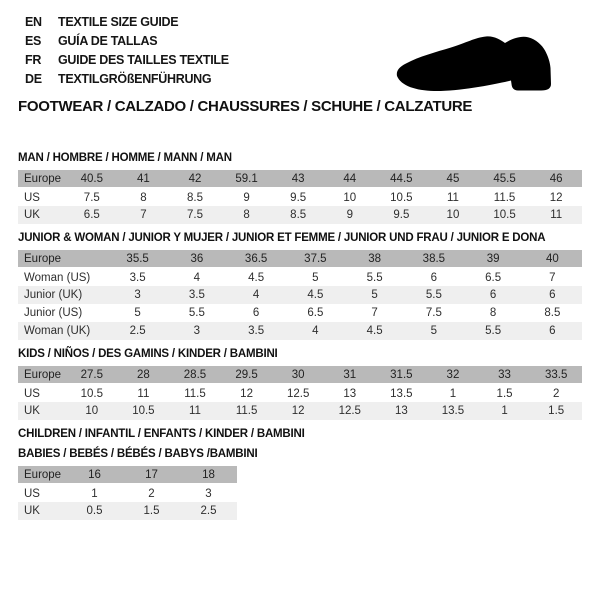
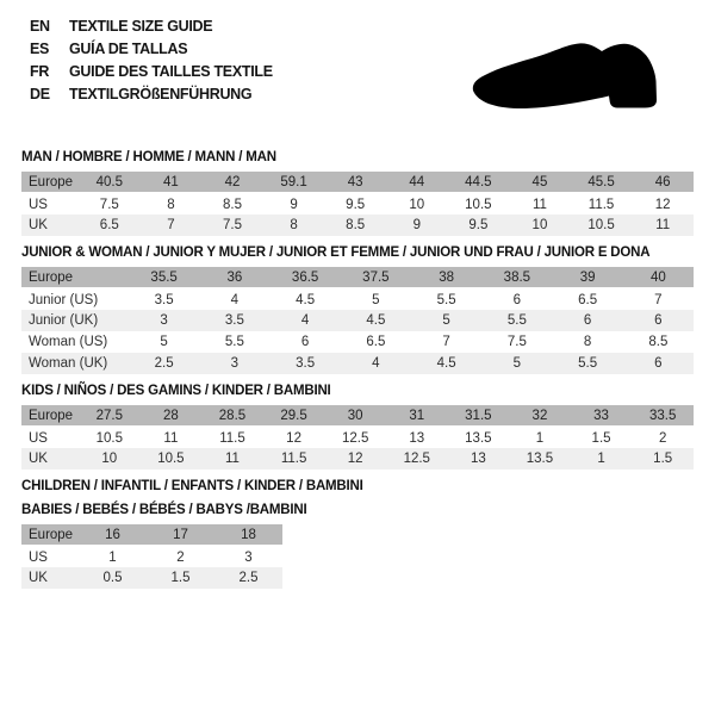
  EN
  TEXTILE SIZE GUIDE
  ES
  GUÍA DE TALLAS
  FR
  GUIDE DES TAILLES TEXTILE
  DE
  TEXTILGRÖßENFÜHRUNG
- FOOTWEAR / CALZADO / CHAUSSURES / SCHUHE / CALZATURE
  MAN / HOMBRE / HOMME / MANN / MAN
  Europe	40.5	41	42	59.1	43	44	44.5	45	45.5	46
  US	7.5	8	8.5	9	9.5	10	10.5	11	11.5	12
  UK	6.5	7	7.5	8	8.5	9	9.5	10	10.5	11
  JUNIOR & WOMAN / JUNIOR Y MUJER / JUNIOR ET FEMME / JUNIOR UND FRAU / JUNIOR E DONA
  Europe	35.5	36	36.5	37.5	38	38.5	39	40
- Woman (US)	3.5	4	4.5	5	5.5	6	6.5	7
+ Junior (US)	3.5	4	4.5	5	5.5	6	6.5	7
  Junior (UK)	3	3.5	4	4.5	5	5.5	6	6
- Junior (US)	5	5.5	6	6.5	7	7.5	8	8.5
+ Woman (US)	5	5.5	6	6.5	7	7.5	8	8.5
  Woman (UK)	2.5	3	3.5	4	4.5	5	5.5	6
  KIDS / NIÑOS / DES GAMINS / KINDER / BAMBINI
  Europe	27.5	28	28.5	29.5	30	31	31.5	32	33	33.5
  US	10.5	11	11.5	12	12.5	13	13.5	1	1.5	2
  UK	10	10.5	11	11.5	12	12.5	13	13.5	1	1.5
  CHILDREN / INFANTIL / ENFANTS / KINDER / BAMBINI
  BABIES / BEBÉS / BÉBÉS / BABYS /BAMBINI
  Europe	16	17	18
  US	1	2	3
  UK	0.5	1.5	2.5
